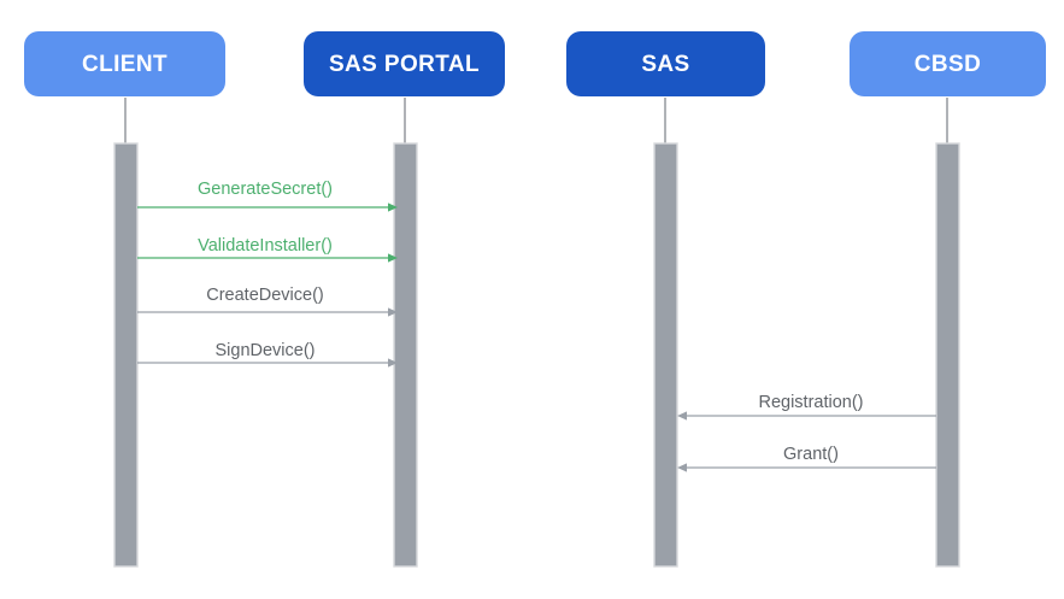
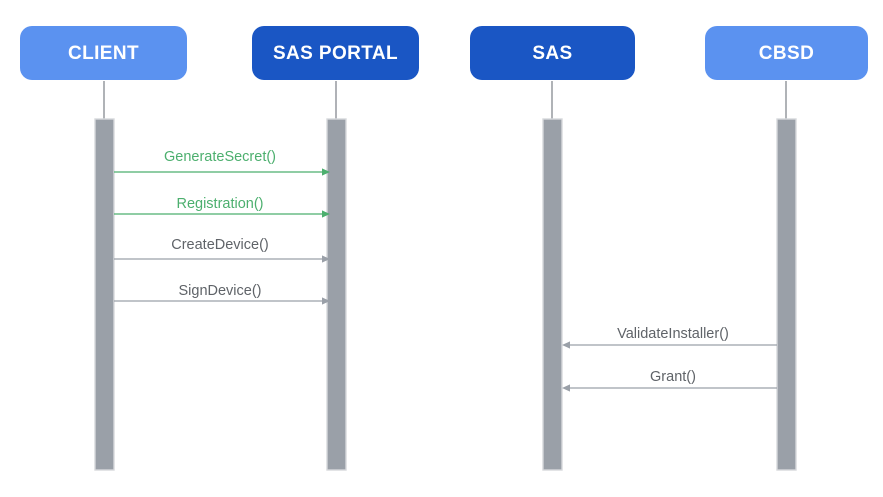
  GenerateSecret()
- ValidateInstaller()
+ Registration()
  CreateDevice()
  SignDevice()
- Registration()
+ ValidateInstaller()
  Grant()
  CLIENT
  SAS PORTAL
  SAS
  CBSD
